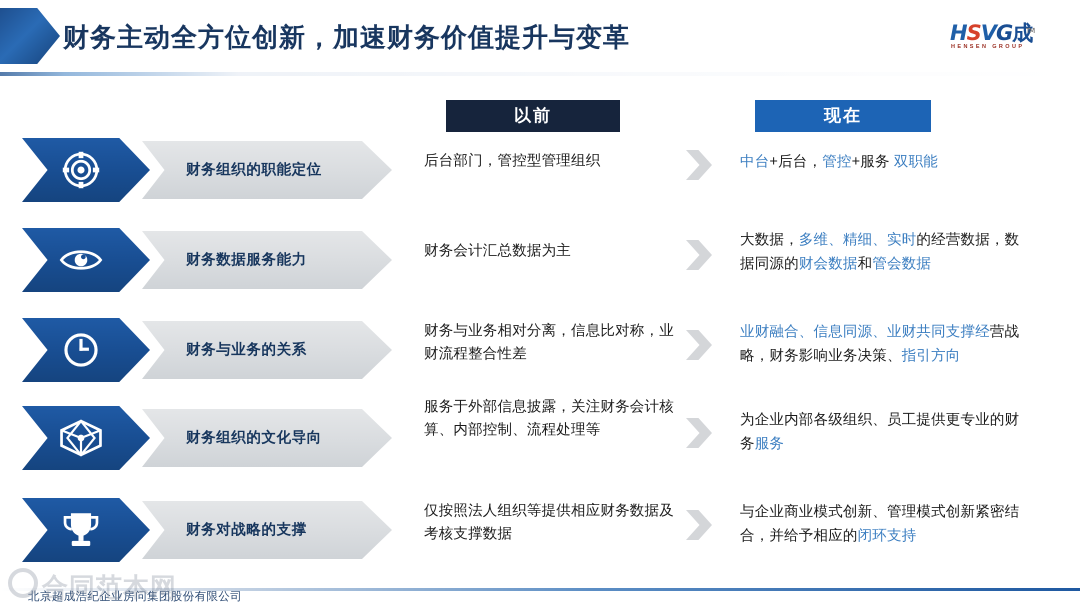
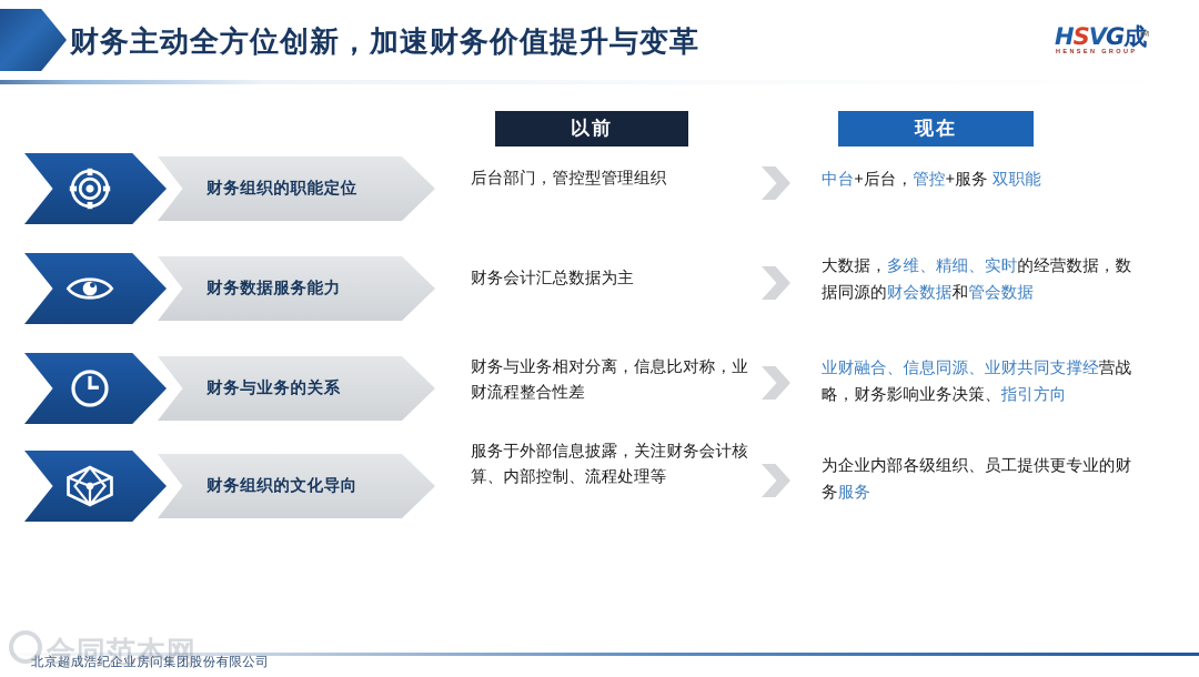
  财务主动全方位创新，加速财务价值提升与变革
  HSVG成
  TM
  以前
  现在
  财务组织的职能定位
  后台部门，管控型管理组织
  中台+后台，管控+服务 双职能
  财务数据服务能力
  财务会计汇总数据为主
  大数据，多维、精细、实时的经营数据，数据同源的财会数据和管会数据
  财务与业务的关系
  财务与业务相对分离，信息比对称，业财流程整合性差
  业财融合、信息同源、业财共同支撑经营战略，财务影响业务决策、指引方向
  财务组织的文化导向
  服务于外部信息披露，关注财务会计核算、内部控制、流程处理等
  为企业内部各级组织、员工提供更专业的财务服务
- 财务对战略的支撑
- 仅按照法人组织等提供相应财务数据及考核支撑数据
- 与企业商业模式创新、管理模式创新紧密结合，并给予相应的闭环支持
  北京超成浩纪企业房问集团股份有限公司
  合同范本网
